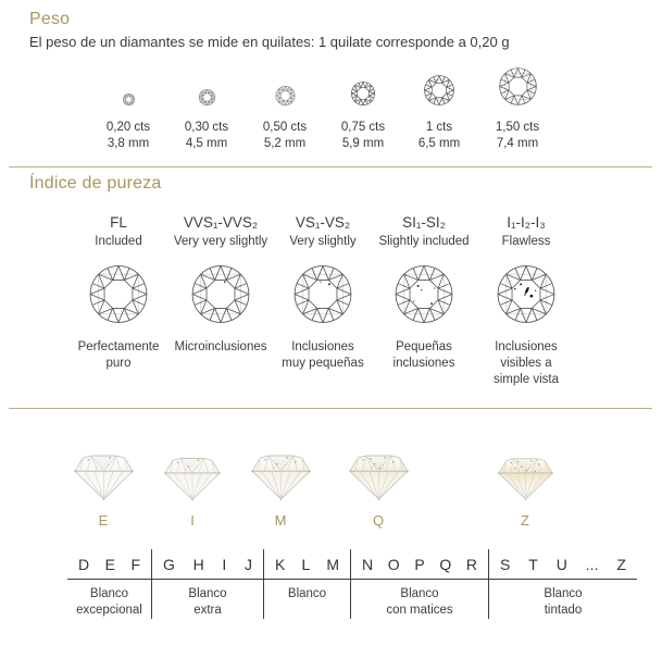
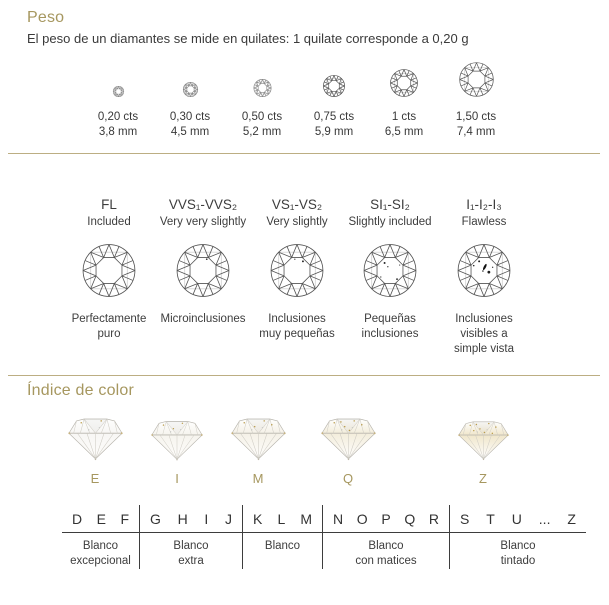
  Peso
  El peso de un diamantes se mide en quilates: 1 quilate corresponde a 0,20 g
  0,20 cts
  3,8 mm
  0,30 cts
  4,5 mm
  0,50 cts
  5,2 mm
  0,75 cts
  5,9 mm
  1 cts
  6,5 mm
  1,50 cts
  7,4 mm
- Índice de pureza
  FL
  Included
  Perfectamente
  puro
  VVS₁-VVS₂
  Very very slightly
  Microinclusiones
  VS₁-VS₂
  Very slightly
  Inclusiones
  muy pequeñas
  SI₁-SI₂
  Slightly included
  Pequeñas
  inclusiones
  I₁-I₂-I₃
  Flawless
  Inclusiones
  visibles a
  simple vista
+ Índice de color
  E
  I
  M
  Q
  Z
  D
  E
  F
  Blanco
  excepcional
  G
  H
  I
  J
  Blanco
  extra
  K
  L
  M
  Blanco
  N
  O
  P
  Q
  R
  Blanco
  con matices
  S
  T
  U
  ...
  Z
  Blanco
  tintado
